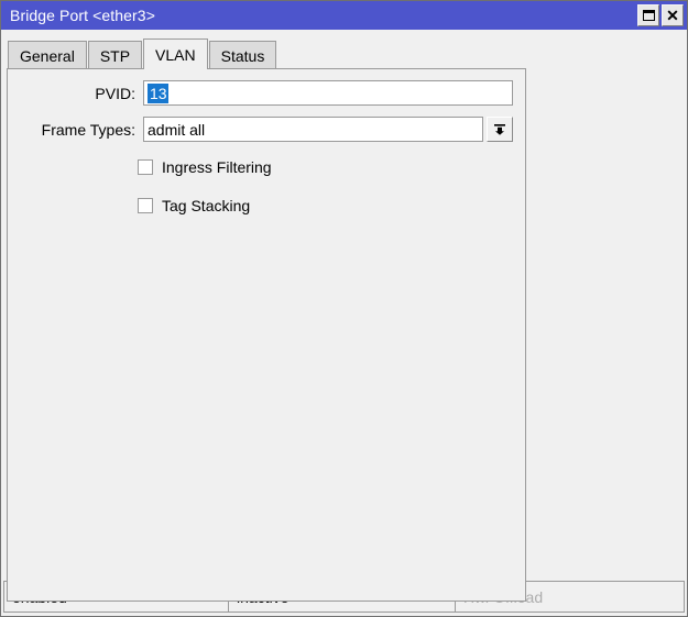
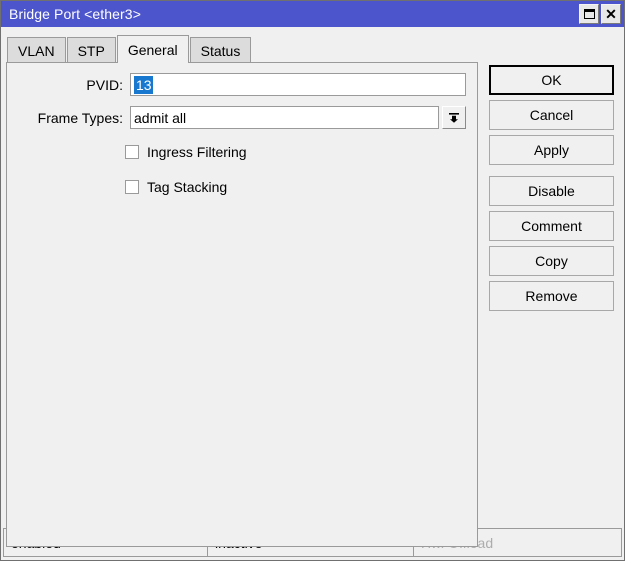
  Bridge Port <ether3>
  ✕
- General
+ VLAN
  STP
- VLAN
+ General
  Status
  PVID:
  13
  Frame Types:
  admit all
  Ingress Filtering
  Tag Stacking
+ OK
+ Cancel
+ Apply
+ Disable
+ Comment
+ Copy
+ Remove
